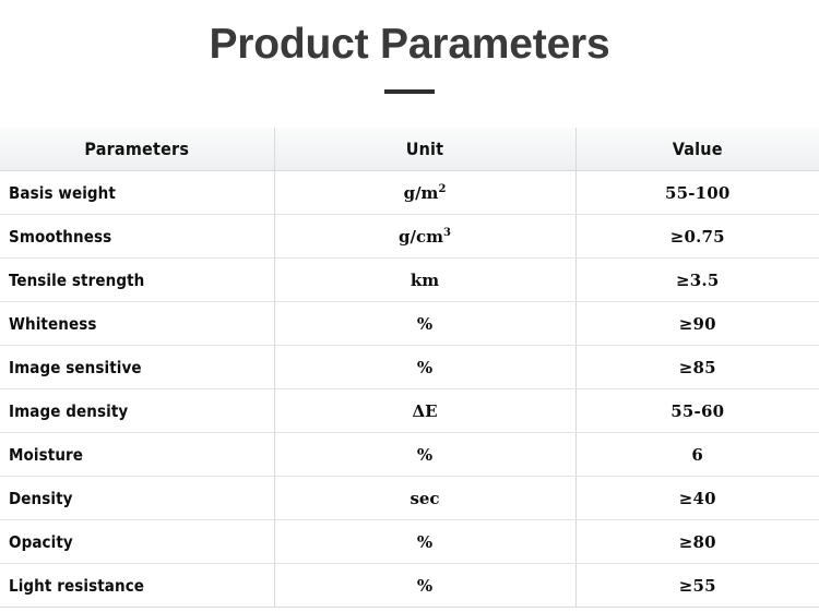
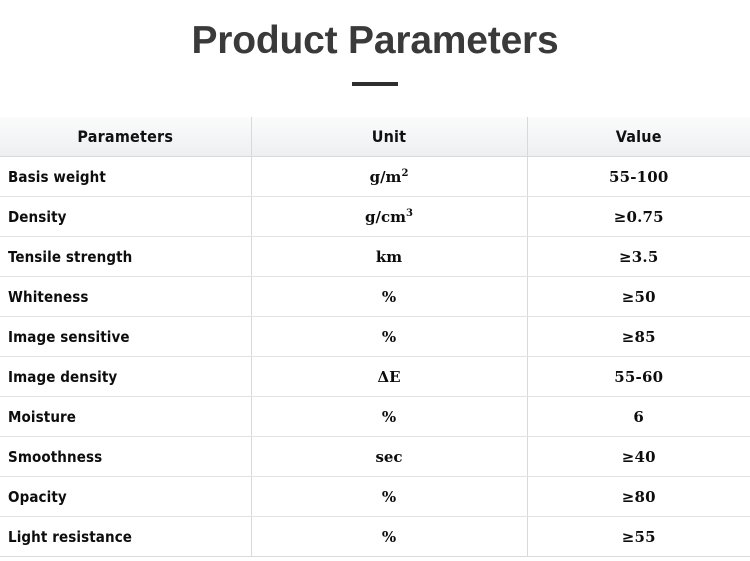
  Product Parameters
  Parameters	Unit	Value
  Basis weight	g/m2	55-100
- Smoothness	g/cm3	≥0.75
+ Density	g/cm3	≥0.75
  Tensile strength	km	≥3.5
- Whiteness	%	≥90
+ Whiteness	%	≥50
  Image sensitive	%	≥85
  Image density	ΔE	55-60
  Moisture	%	6
- Density	sec	≥40
+ Smoothness	sec	≥40
  Opacity	%	≥80
  Light resistance	%	≥55
